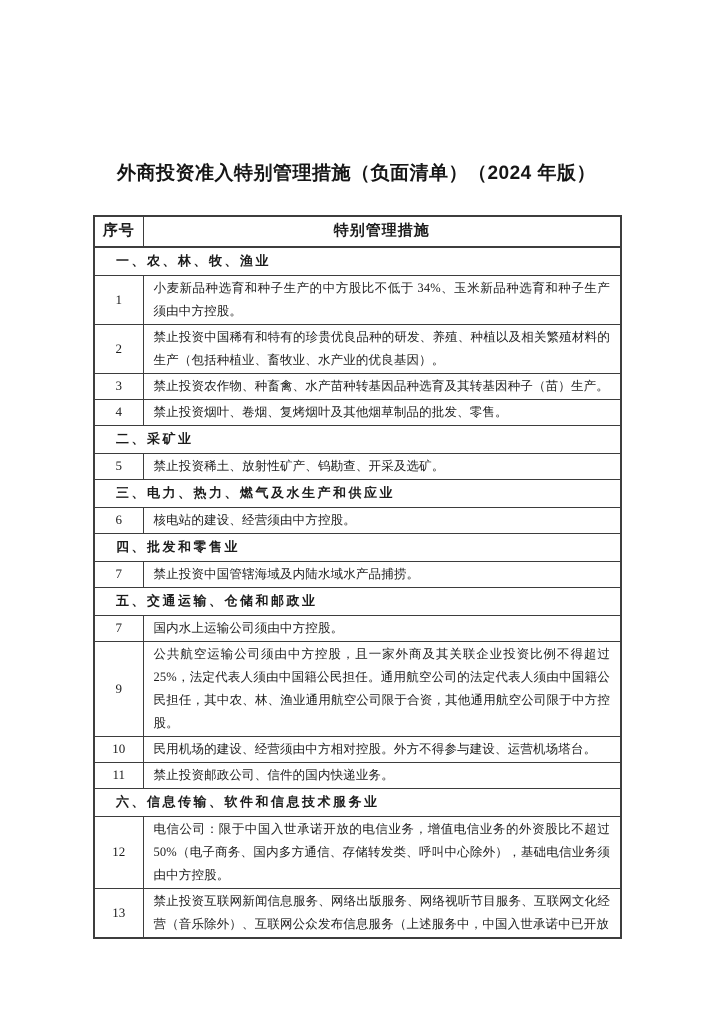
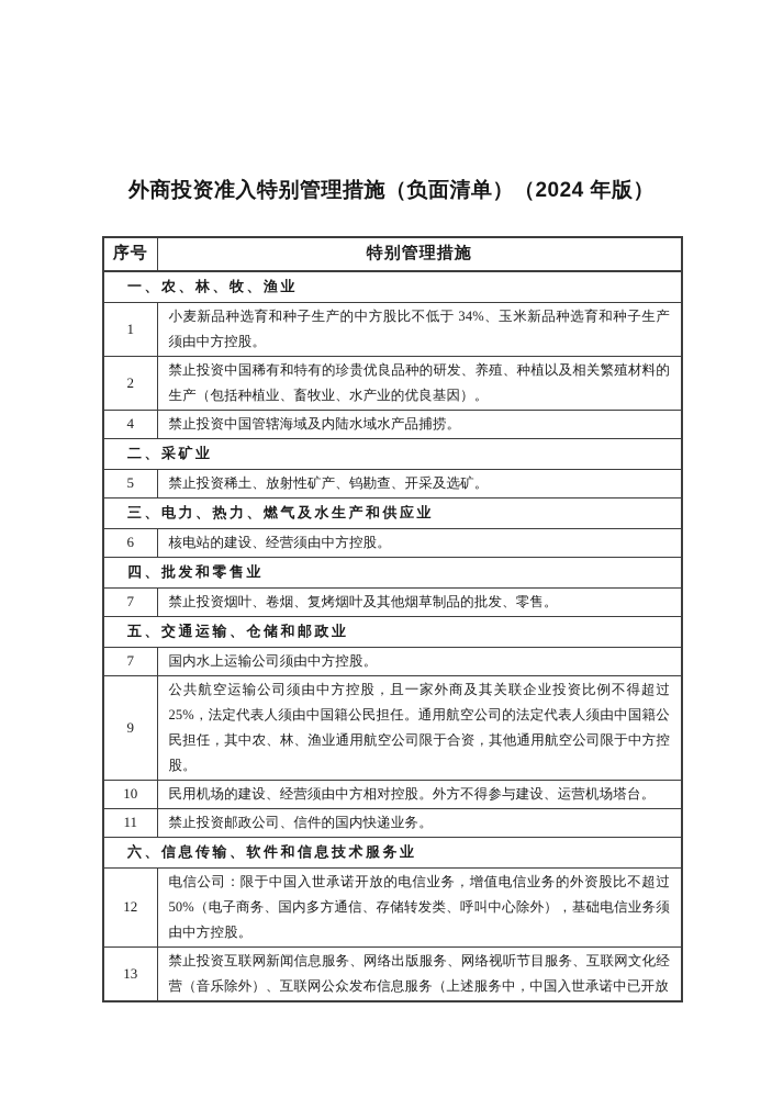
  外商投资准入特别管理措施（负面清单）（2024 年版）
  序号	特别管理措施
  一、农、林、牧、渔业
  1	小麦新品种选育和种子生产的中方股比不低于 34%、玉米新品种选育和种子生产须由中方控股。
  2	禁止投资中国稀有和特有的珍贵优良品种的研发、养殖、种植以及相关繁殖材料的生产（包括种植业、畜牧业、水产业的优良基因）。
- 3	禁止投资农作物、种畜禽、水产苗种转基因品种选育及其转基因种子（苗）生产。
- 4	禁止投资烟叶、卷烟、复烤烟叶及其他烟草制品的批发、零售。
+ 4	禁止投资中国管辖海域及内陆水域水产品捕捞。
  二、采矿业
  5	禁止投资稀土、放射性矿产、钨勘查、开采及选矿。
  三、电力、热力、燃气及水生产和供应业
  6	核电站的建设、经营须由中方控股。
  四、批发和零售业
- 7	禁止投资中国管辖海域及内陆水域水产品捕捞。
+ 7	禁止投资烟叶、卷烟、复烤烟叶及其他烟草制品的批发、零售。
  五、交通运输、仓储和邮政业
  7	国内水上运输公司须由中方控股。
  9	公共航空运输公司须由中方控股，且一家外商及其关联企业投资比例不得超过 25%，法定代表人须由中国籍公民担任。通用航空公司的法定代表人须由中国籍公民担任，其中农、林、渔业通用航空公司限于合资，其他通用航空公司限于中方控股。
  10	民用机场的建设、经营须由中方相对控股。外方不得参与建设、运营机场塔台。
  11	禁止投资邮政公司、信件的国内快递业务。
  六、信息传输、软件和信息技术服务业
  12	电信公司：限于中国入世承诺开放的电信业务，增值电信业务的外资股比不超过 50%（电子商务、国内多方通信、存储转发类、呼叫中心除外），基础电信业务须由中方控股。
  13	禁止投资互联网新闻信息服务、网络出版服务、网络视听节目服务、互联网文化经营（音乐除外）、互联网公众发布信息服务（上述服务中，中国入世承诺中已开放
